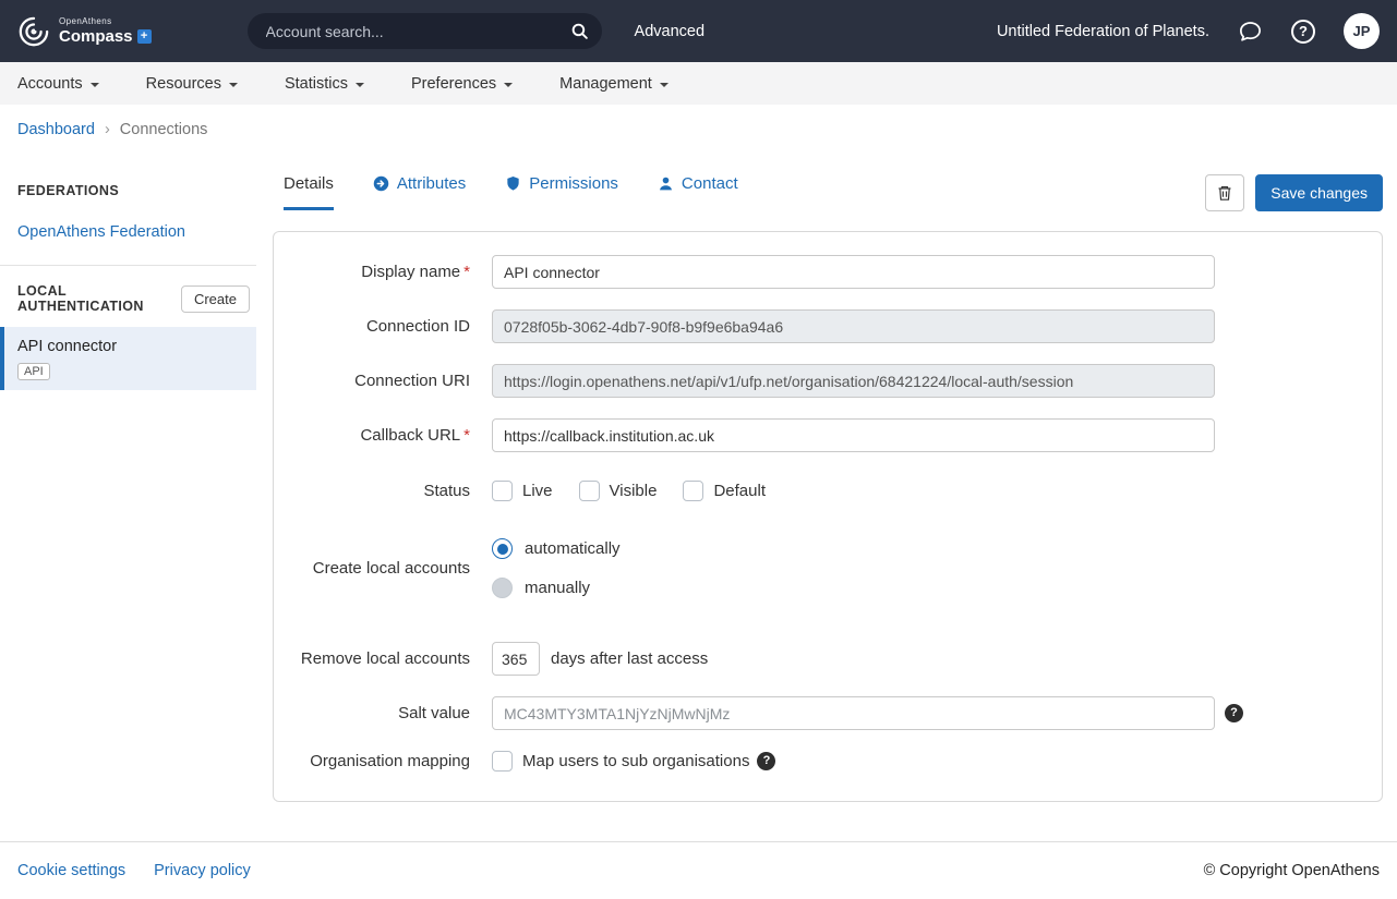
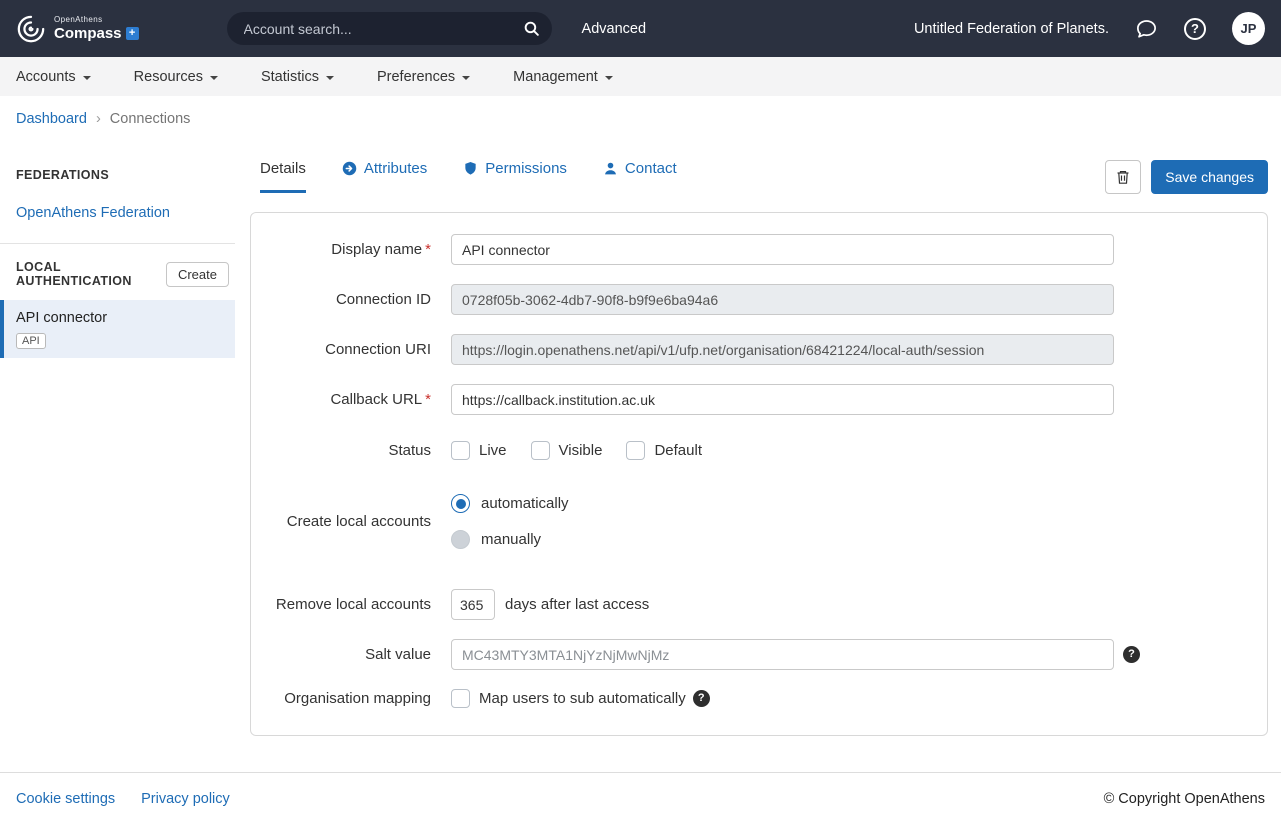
  OpenAthens
  Compass
  Account search...
  Advanced
  Untitled Federation of Planets.
  JP
  Accounts
  Resources
  Statistics
  Preferences
  Management
  Dashboard
  ›
  Connections
  FEDERATIONS
  OpenAthens Federation
  LOCAL AUTHENTICATION
  Create
  API connector
  API
  Details
  Attributes
  Permissions
  Contact
  Save changes
  Display name *
  API connector
  Connection ID
  0728f05b-3062-4db7-90f8-b9f9e6ba94a6
  Connection URI
  https://login.openathens.net/api/v1/ufp.net/organisation/68421224/local-auth/session
  Callback URL *
  https://callback.institution.ac.uk
  Status
  Live
  Visible
  Default
  Create local accounts
  automatically
  manually
  Remove local accounts
  365
  days after last access
  Salt value
  MC43MTY3MTA1NjYzNjMwNjMz
  Organisation mapping
- Map users to sub organisations
+ Map users to sub automatically
  Cookie settings
  Privacy policy
  © Copyright OpenAthens
